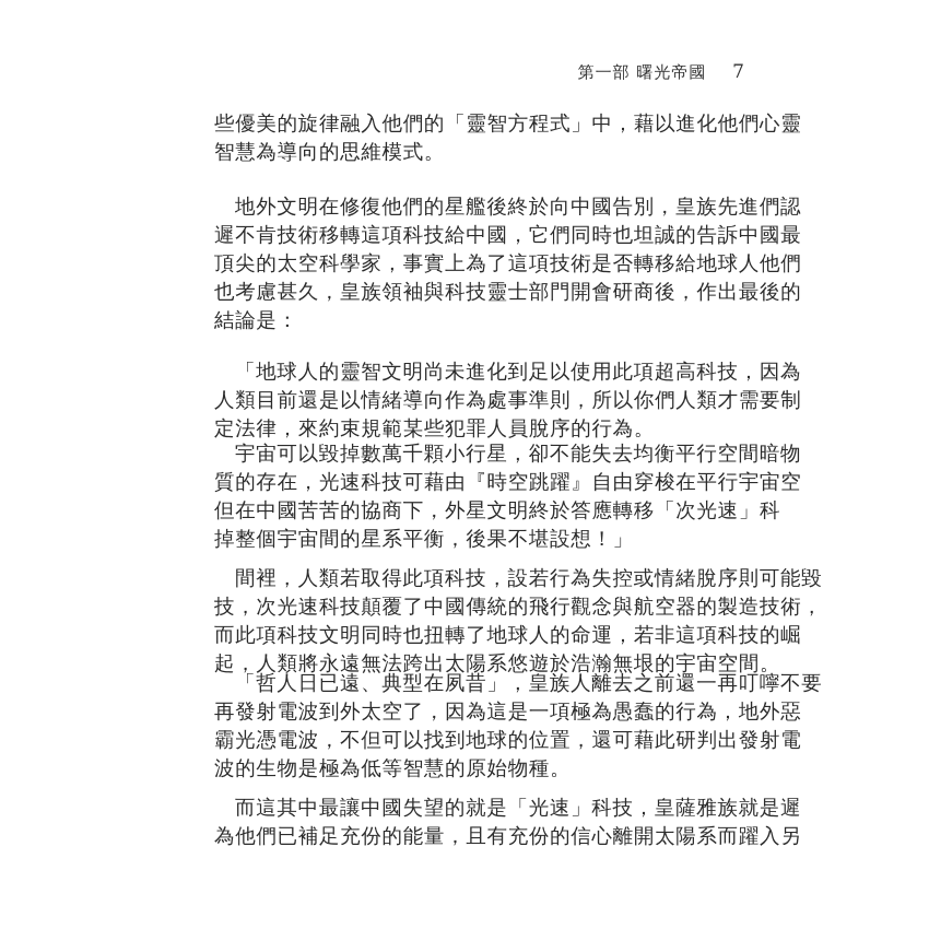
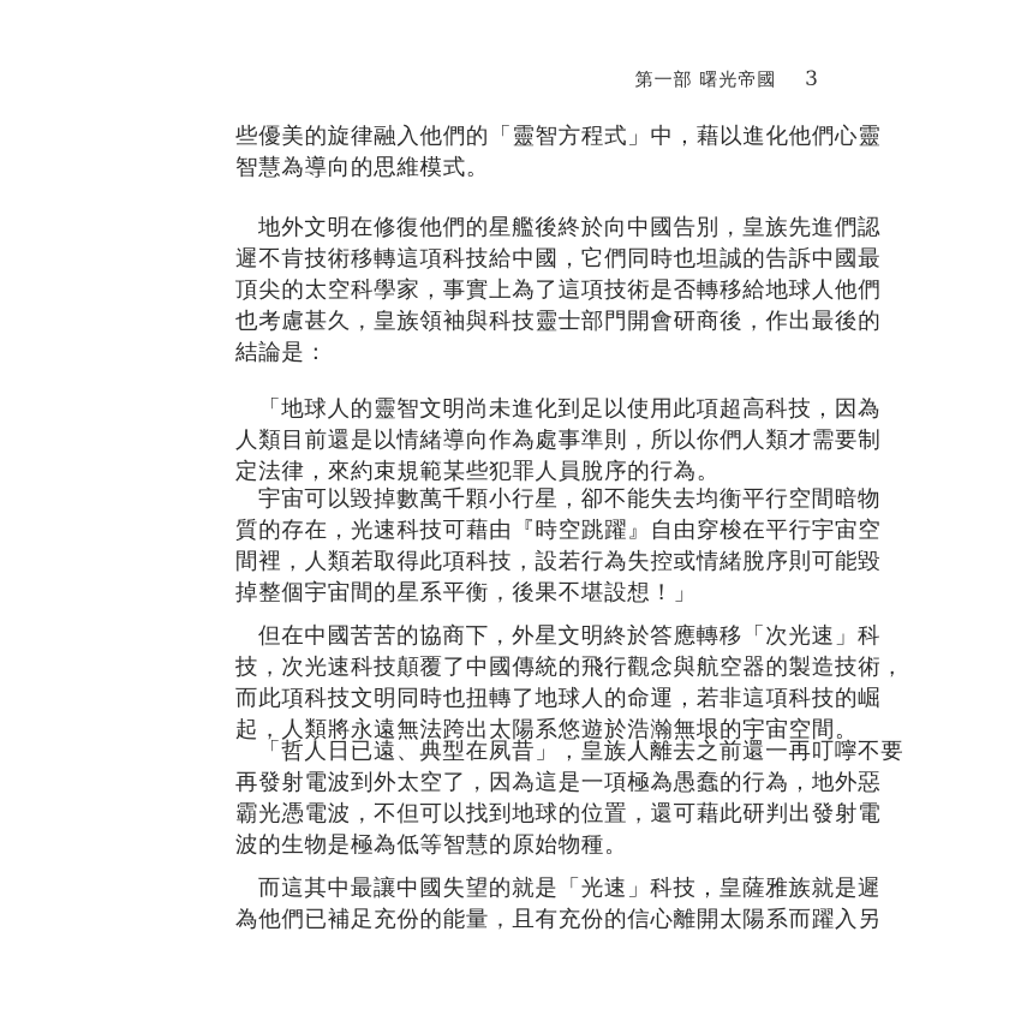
- 第一部 曙光帝國 7
+ 第一部 曙光帝國 3
  些優美的旋律融入他們的「靈智方程式」中，藉以進化他們心靈
  智慧為導向的思維模式。
  地外文明在修復他們的星艦後終於向中國告別，皇族先進們認
  遲不肯技術移轉這項科技給中國，它們同時也坦誠的告訴中國最
  頂尖的太空科學家，事實上為了這項技術是否轉移給地球人他們
  也考慮甚久，皇族領袖與科技靈士部門開會研商後，作出最後的
  結論是：
  「地球人的靈智文明尚未進化到足以使用此項超高科技，因為
  人類目前還是以情緒導向作為處事準則，所以你們人類才需要制
  定法律，來約束規範某些犯罪人員脫序的行為。
  宇宙可以毀掉數萬千顆小行星，卻不能失去均衡平行空間暗物
  質的存在，光速科技可藉由『時空跳躍』自由穿梭在平行宇宙空
- 但在中國苦苦的協商下，外星文明終於答應轉移「次光速」科
+ 間裡，人類若取得此項科技，設若行為失控或情緒脫序則可能毀
  掉整個宇宙間的星系平衡，後果不堪設想！」
- 間裡，人類若取得此項科技，設若行為失控或情緒脫序則可能毀
+ 但在中國苦苦的協商下，外星文明終於答應轉移「次光速」科
  技，次光速科技顛覆了中國傳統的飛行觀念與航空器的製造技術，
  而此項科技文明同時也扭轉了地球人的命運，若非這項科技的崛
  起，人類將永遠無法跨出太陽系悠遊於浩瀚無垠的宇宙空間。
  「哲人日已遠、典型在夙昔」，皇族人離去之前還一再叮嚀不要
  再發射電波到外太空了，因為這是一項極為愚蠢的行為，地外惡
  霸光憑電波，不但可以找到地球的位置，還可藉此研判出發射電
  波的生物是極為低等智慧的原始物種。
  而這其中最讓中國失望的就是「光速」科技，皇薩雅族就是遲
  為他們已補足充份的能量，且有充份的信心離開太陽系而躍入另
